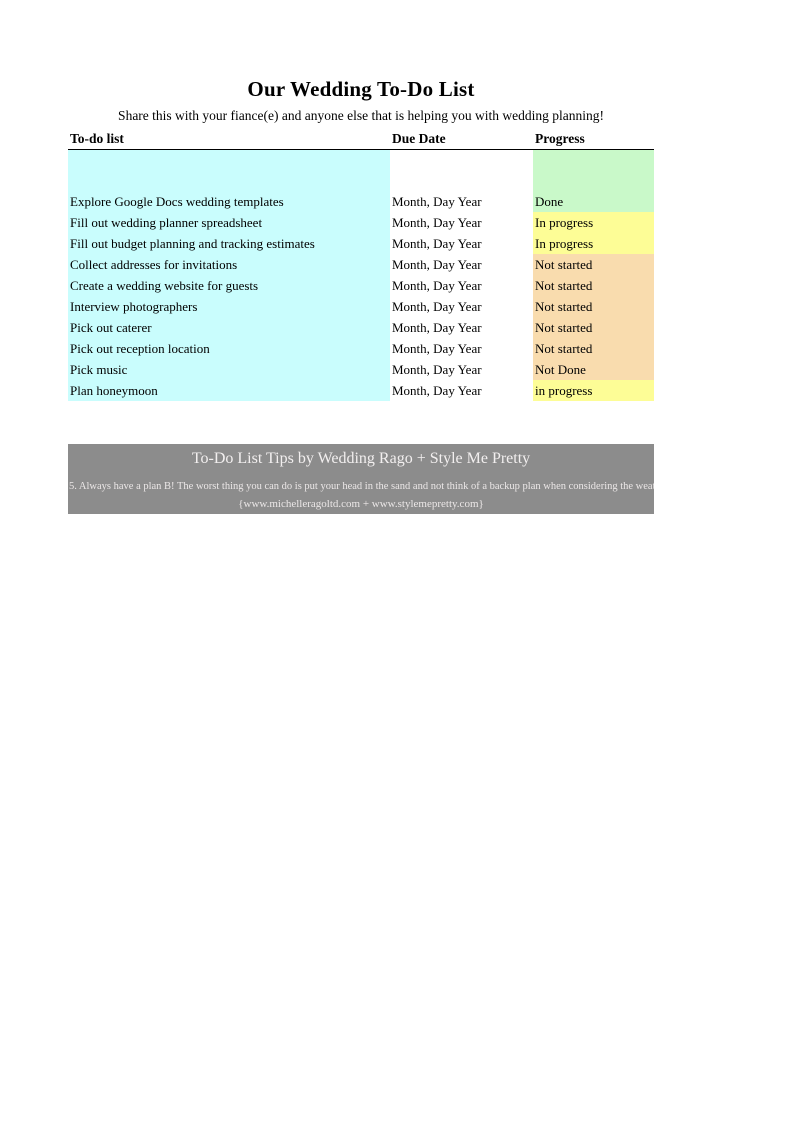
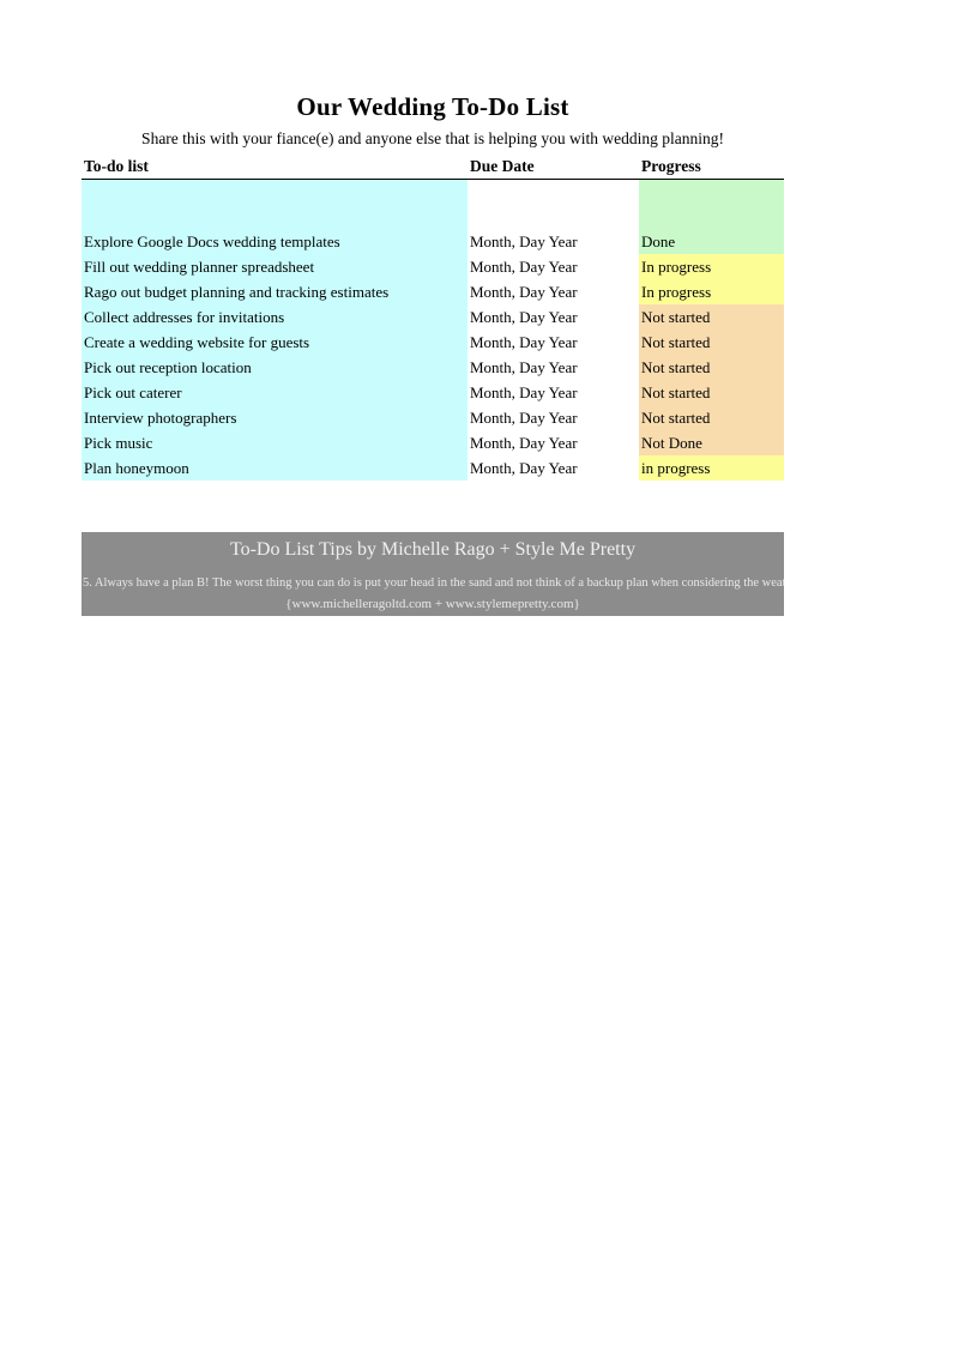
  Our Wedding To-Do List
  Share this with your fiance(e) and anyone else that is helping you with wedding planning!
  To-do list	Due Date	Progress
  Explore Google Docs wedding templates	Month, Day Year	Done
  Fill out wedding planner spreadsheet	Month, Day Year	In progress
- Fill out budget planning and tracking estimates	Month, Day Year	In progress
+ Rago out budget planning and tracking estimates	Month, Day Year	In progress
  Collect addresses for invitations	Month, Day Year	Not started
  Create a wedding website for guests	Month, Day Year	Not started
- Interview photographers	Month, Day Year	Not started
+ Pick out reception location	Month, Day Year	Not started
  Pick out caterer	Month, Day Year	Not started
- Pick out reception location	Month, Day Year	Not started
+ Interview photographers	Month, Day Year	Not started
  Pick music	Month, Day Year	Not Done
  Plan honeymoon	Month, Day Year	in progress
- To-Do List Tips by Wedding Rago + Style Me Pretty
+ To-Do List Tips by Michelle Rago + Style Me Pretty
  5. Always have a plan B! The worst thing you can do is put your head in the sand and not think of a backup plan when considering the wea
  {www.michelleragoltd.com + www.stylemepretty.com}
